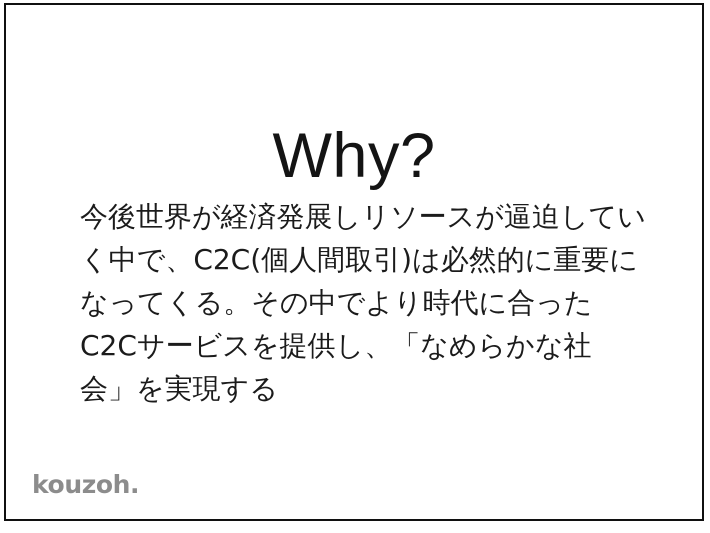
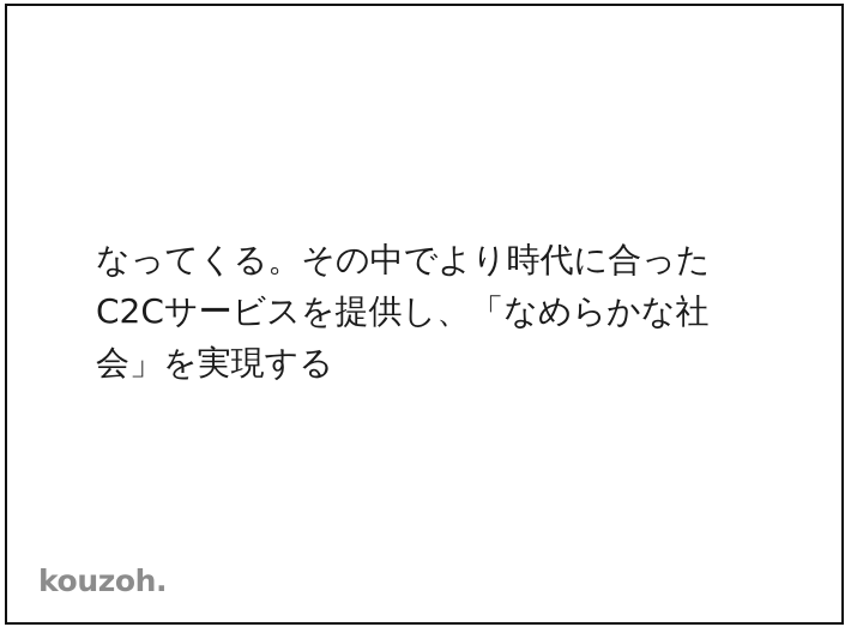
- Why?
- 今後世界が経済発展しリソースが逼迫してい
- く中で、C2C(個人間取引)は必然的に重要に
  なってくる。その中でより時代に合った
  C2Cサービスを提供し、「なめらかな社
  会」を実現する
  kouzoh.
